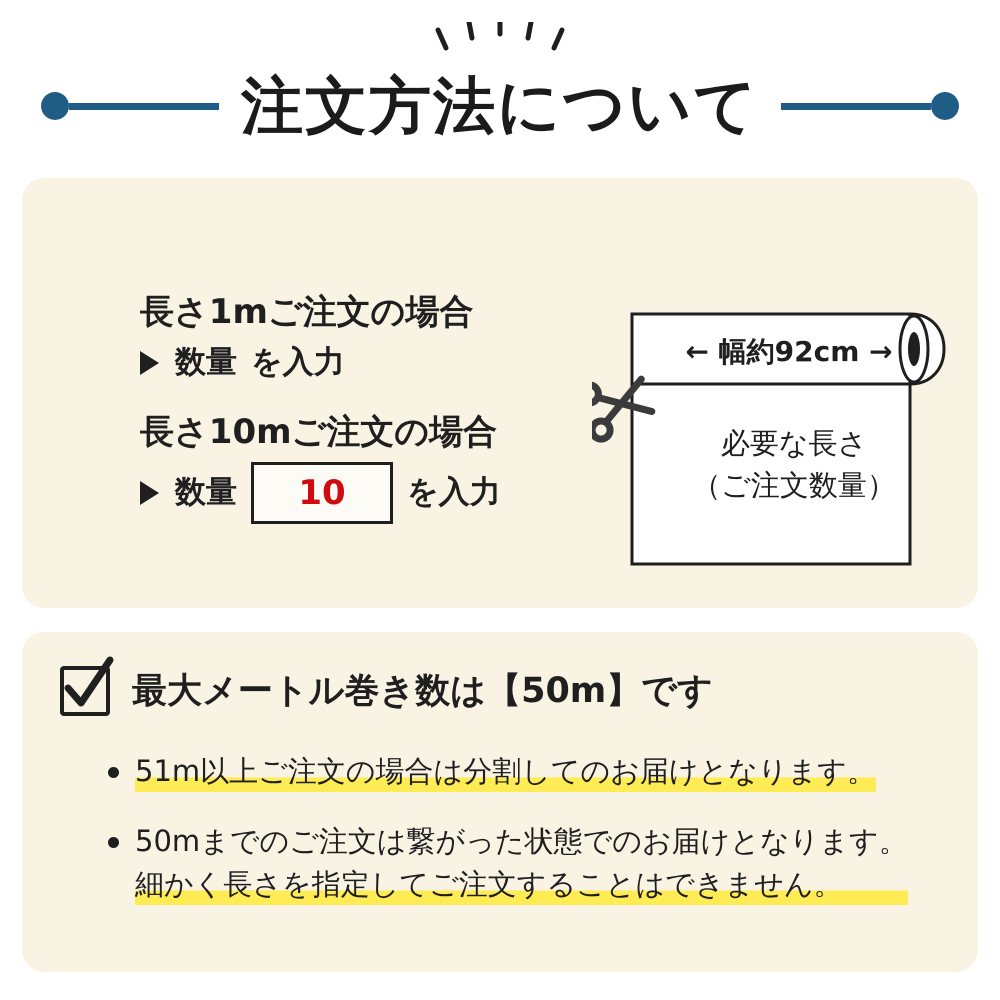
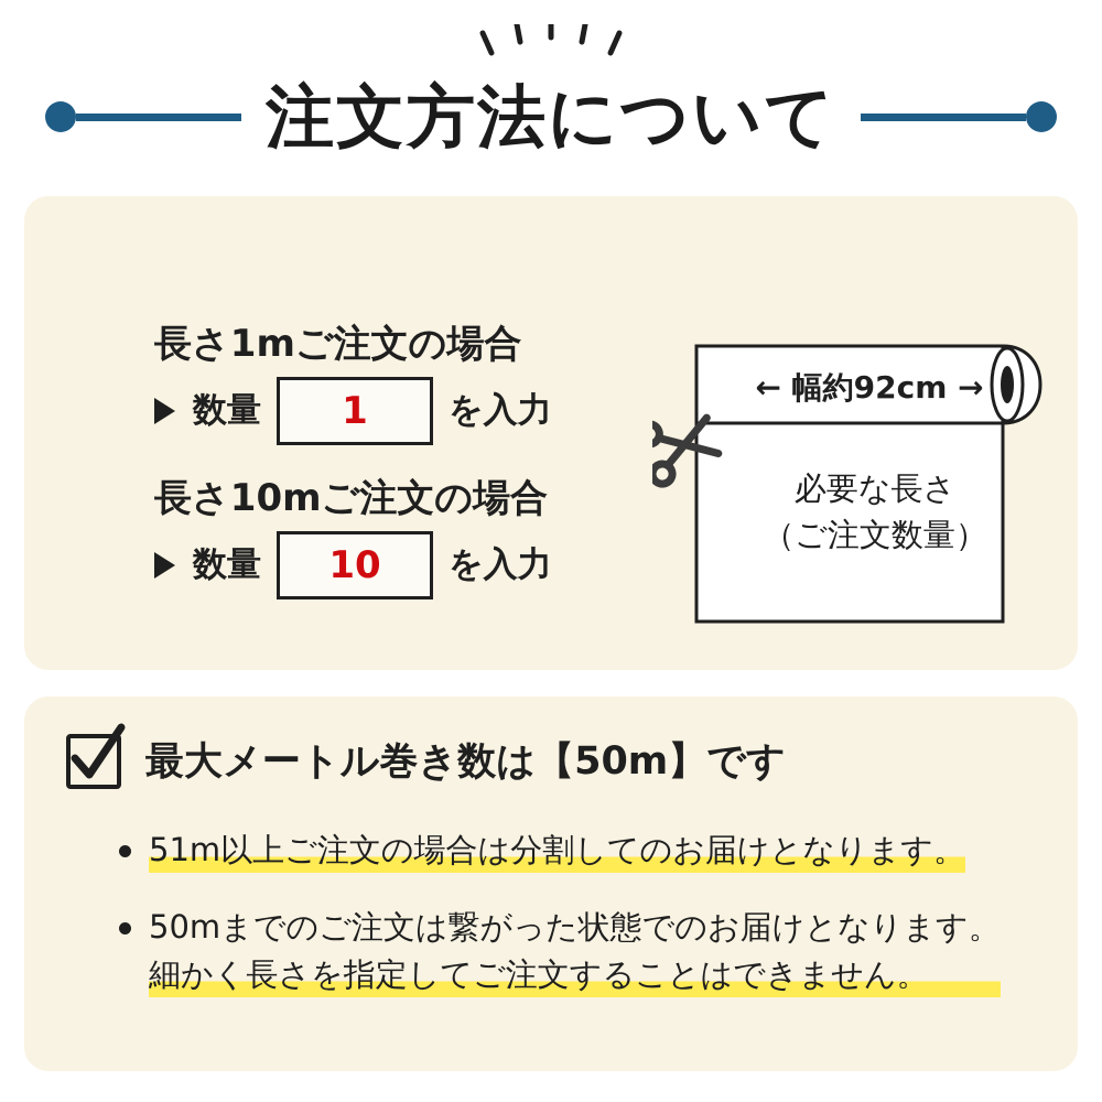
  注文方法について
  長さ1mご注文の場合
  数量
+ 1
  を入力
  長さ10mご注文の場合
  数量
  10
  を入力
  ← 幅約92cm →
  必要な長さ
  （ご注文数量）
  最大メートル巻き数は【50m】です
  51m以上ご注文の場合は分割してのお届けとなります。
  50mまでのご注文は繋がった状態でのお届けとなります。
  細かく長さを指定してご注文することはできません。
